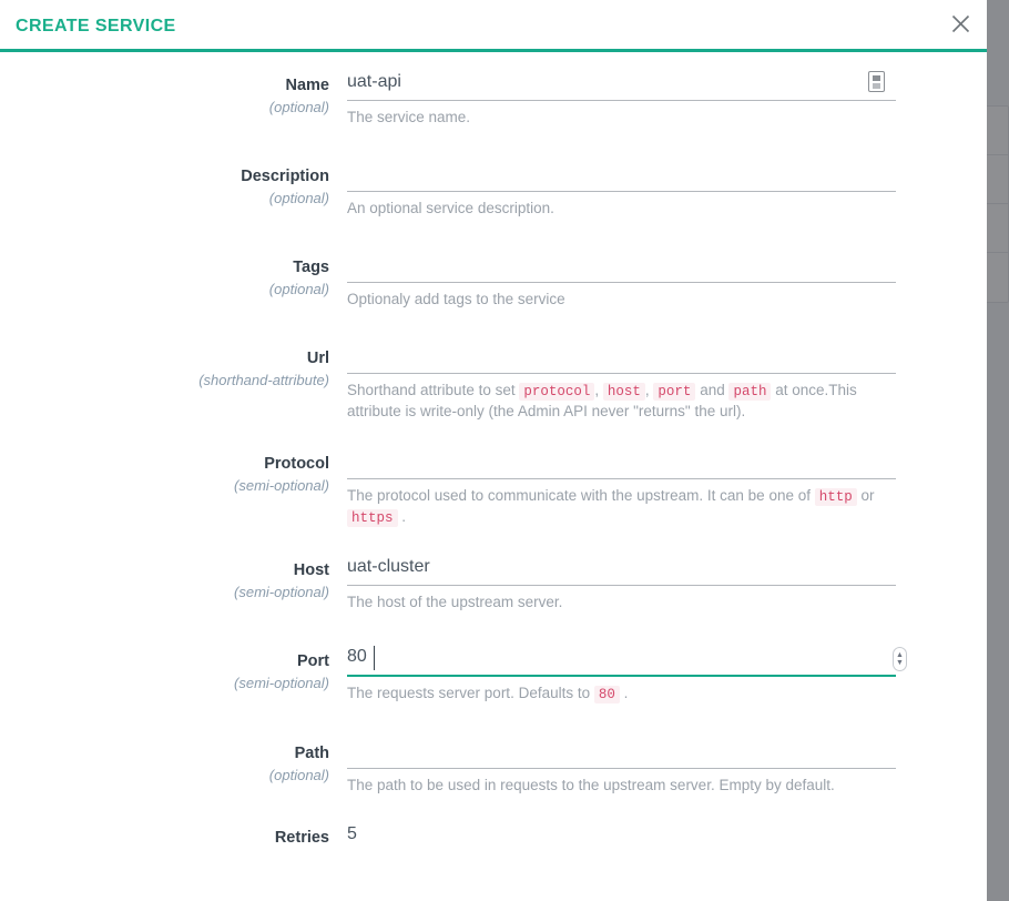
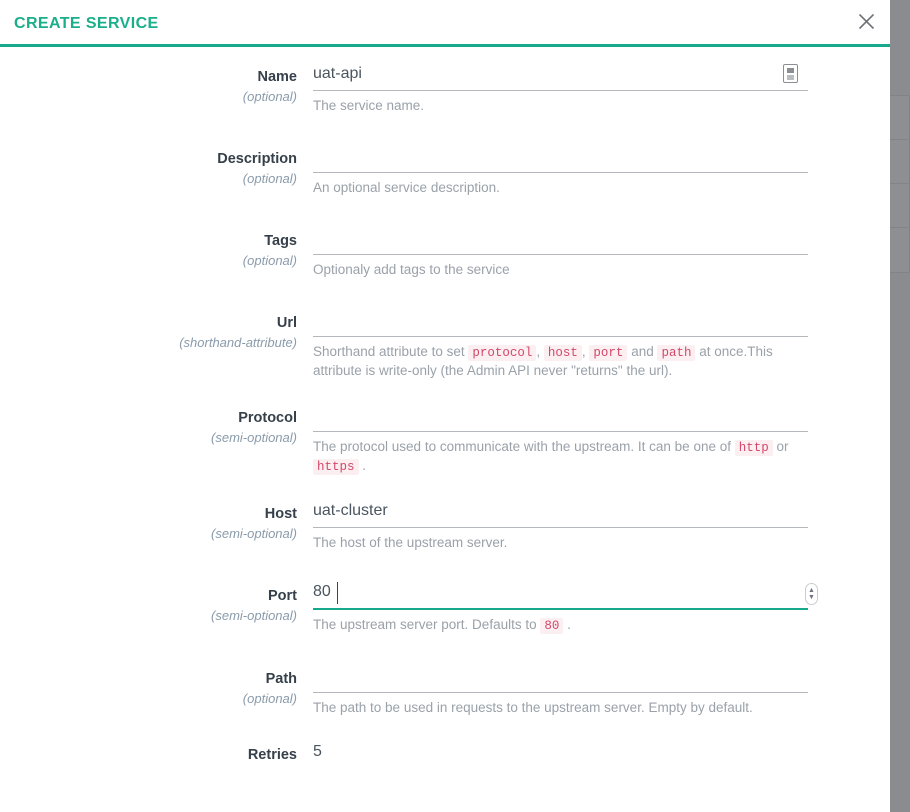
  CREATE SERVICE
  Name
  (optional)
  uat-api
  The service name.
  Description
  (optional)
  An optional service description.
  Tags
  (optional)
  Optionaly add tags to the service
  Url
  (shorthand-attribute)
  Shorthand attribute to set protocol , host , port and path at once.This attribute is write-only (the Admin API never "returns" the url).
  Protocol
  (semi-optional)
  The protocol used to communicate with the upstream. It can be one of http or https .
  Host
  (semi-optional)
  uat-cluster
  The host of the upstream server.
  Port
  (semi-optional)
  80
- The requests server port. Defaults to 80 .
+ The upstream server port. Defaults to 80 .
  Path
  (optional)
  The path to be used in requests to the upstream server. Empty by default.
  Retries
  5
